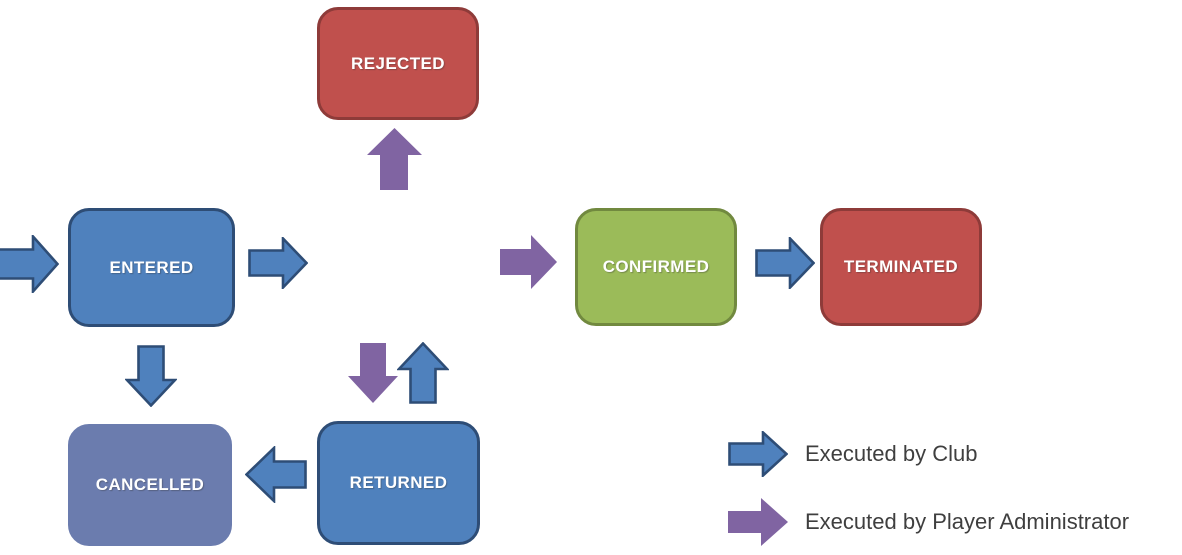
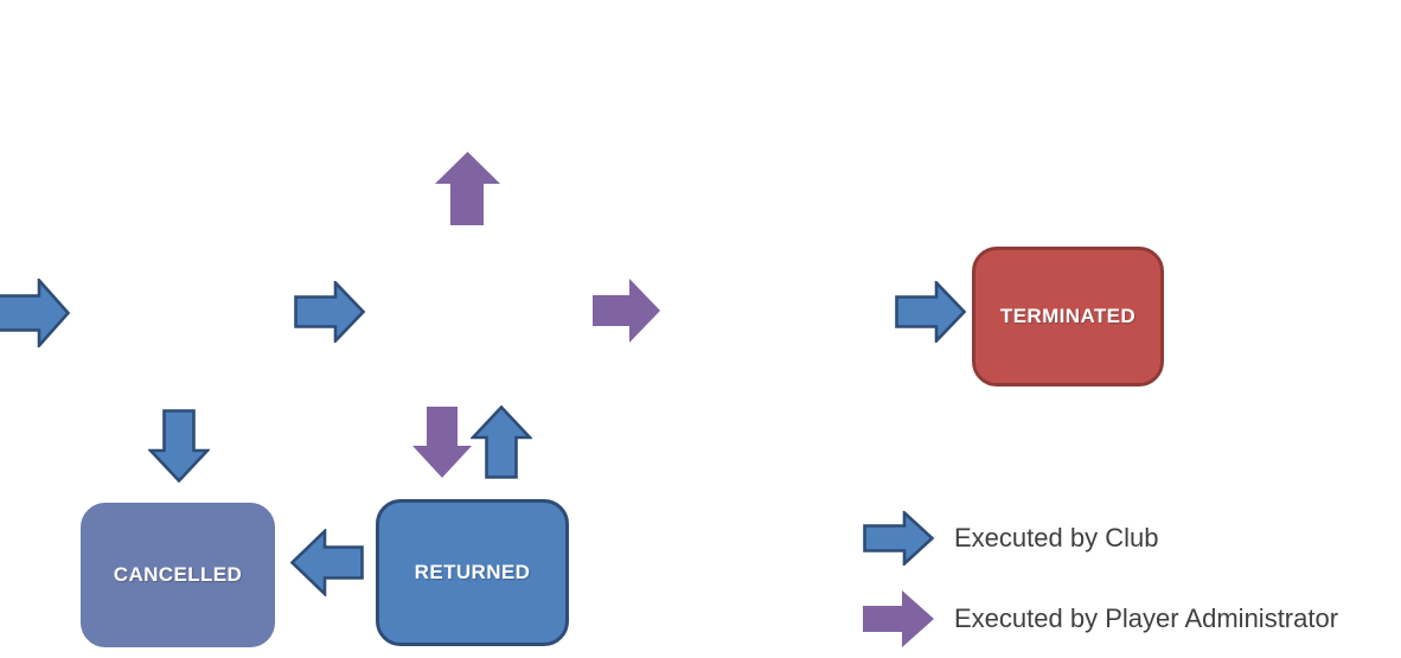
- REJECTED
- ENTERED
- CONFIRMED
  TERMINATED
  CANCELLED
  RETURNED
  Executed by Club
  Executed by Player Administrator
